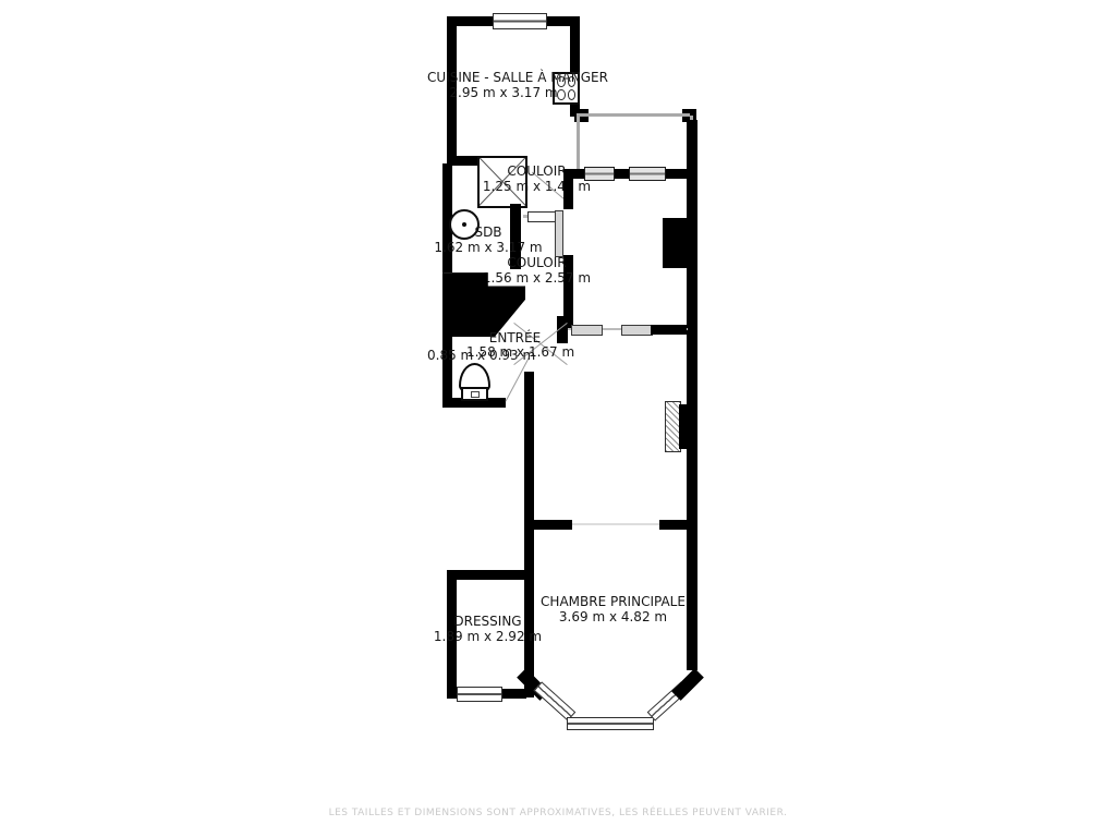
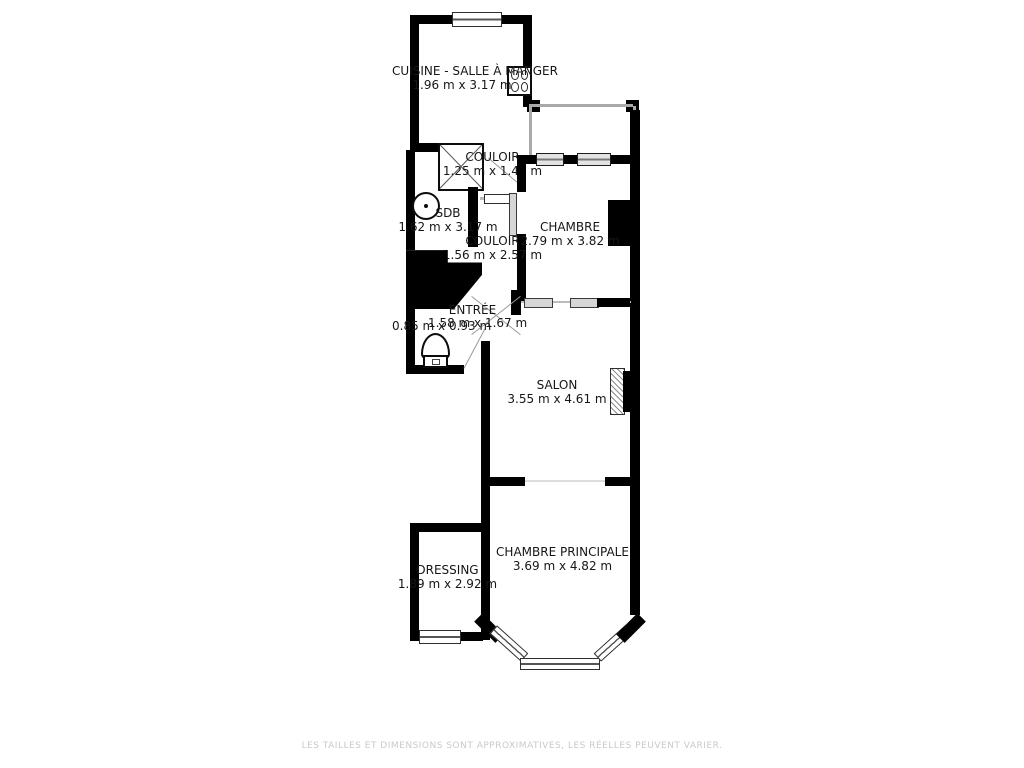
  CUISINE - SALLE À MANGER
- 2.95 m x 3.17 m
+ 1.96 m x 3.17 m
  COULOIR
  1.25 m x 1.4 m
  SDB
  1.62 m x 3.17 m
+ CHAMBRE
+ 2.79 m x 3.82 m
  COULOIR
  .56 m x 2.57 m
  ENTRÉE
  0.85 m x 0.93 m
  1.58 m x 1.67 m
+ SALON
+ 3.55 m x 4.61 m
  DRESSING
  1.89 m x 2.92 m
  CHAMBRE PRINCIPALE
  3.69 m x 4.82 m
  LES TAILLES ET DIMENSIONS SONT APPROXIMATIVES, LES RÉELLES PEUVENT VARIER.
